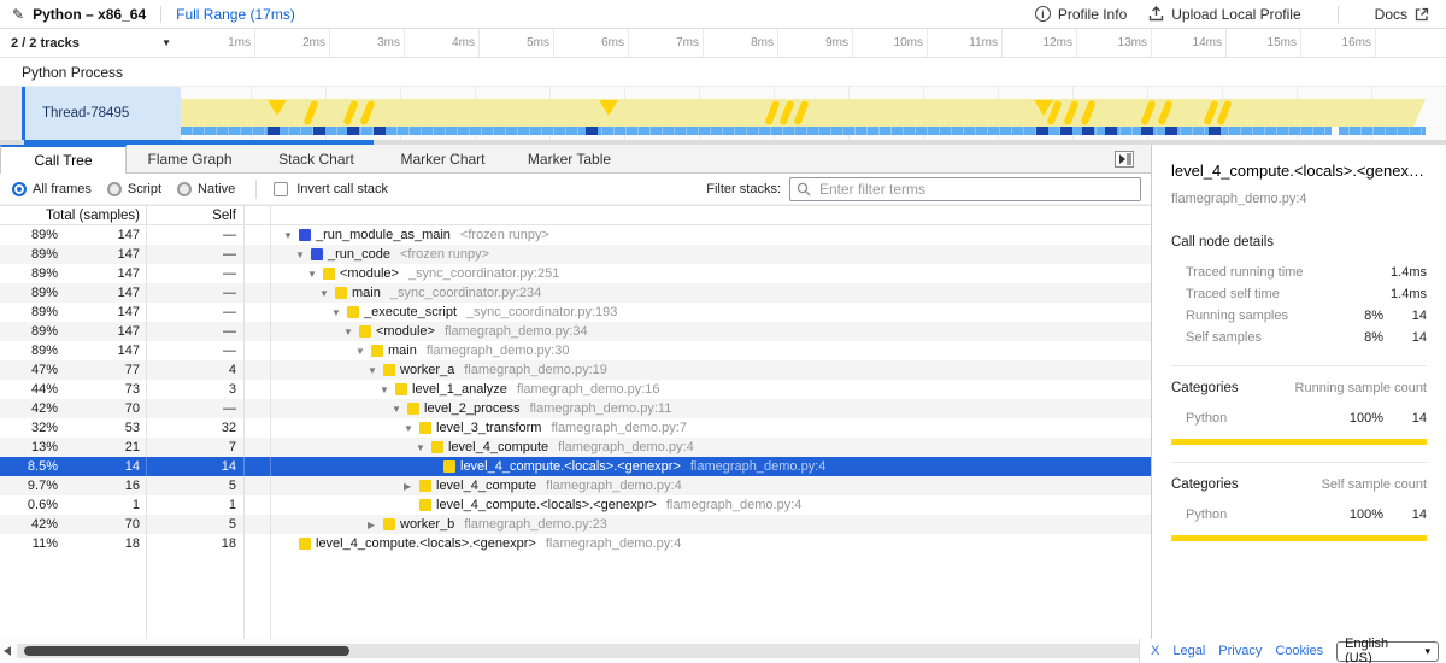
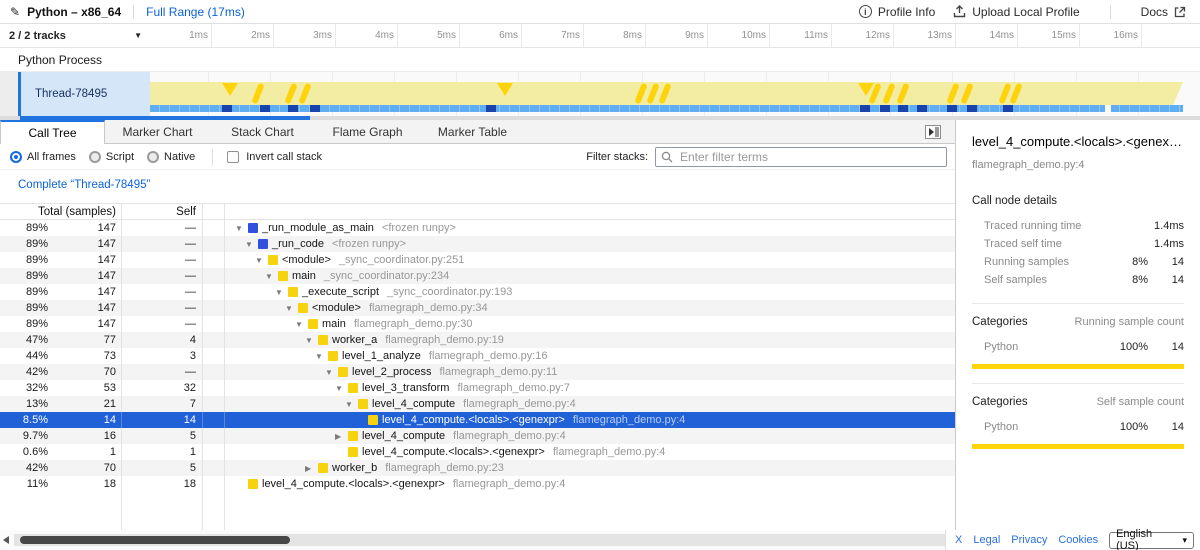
  ✎
  Python – x86_64
  Full Range (17ms)
  i
  Profile Info
  Upload Local Profile
  Docs
  2 / 2 tracks
  ▼
  1ms
  2ms
  3ms
  4ms
  5ms
  6ms
  7ms
  8ms
  9ms
  10ms
  11ms
  12ms
  13ms
  14ms
  15ms
  16ms
  Python Process
  Thread-78495
  Call Tree
- Flame Graph
+ Marker Chart
  Stack Chart
- Marker Chart
+ Flame Graph
  Marker Table
  All frames
  Script
  Native
  Invert call stack
  Filter stacks:
  Enter filter terms
+ Complete “Thread-78495”
  Total (samples)
  Self
  89%
  147
  —
  ▼
  _run_module_as_main
  <frozen runpy>
  89%
  147
  —
  ▼
  _run_code
  <frozen runpy>
  89%
  147
  —
  ▼
  <module>
  _sync_coordinator.py:251
  89%
  147
  —
  ▼
  main
  _sync_coordinator.py:234
  89%
  147
  —
  ▼
  _execute_script
  _sync_coordinator.py:193
  89%
  147
  —
  ▼
  <module>
  flamegraph_demo.py:34
  89%
  147
  —
  ▼
  main
  flamegraph_demo.py:30
  47%
  77
  4
  ▼
  worker_a
  flamegraph_demo.py:19
  44%
  73
  3
  ▼
  level_1_analyze
  flamegraph_demo.py:16
  42%
  70
  —
  ▼
  level_2_process
  flamegraph_demo.py:11
  32%
  53
  32
  ▼
  level_3_transform
  flamegraph_demo.py:7
  13%
  21
  7
  ▼
  level_4_compute
  flamegraph_demo.py:4
  8.5%
  14
  14
  level_4_compute.<locals>.<genexpr>
  flamegraph_demo.py:4
  9.7%
  16
  5
  ▶
  level_4_compute
  flamegraph_demo.py:4
  0.6%
  1
  1
  level_4_compute.<locals>.<genexpr>
  flamegraph_demo.py:4
  42%
  70
  5
  ▶
  worker_b
  flamegraph_demo.py:23
  11%
  18
  18
  level_4_compute.<locals>.<genexpr>
  flamegraph_demo.py:4
  level_4_compute.<locals>.<genex…
  flamegraph_demo.py:4
  Call node details
  Traced running time
  1.4ms
  Traced self time
  1.4ms
  Running samples
  8%
  14
  Self samples
  8%
  14
  Categories
  Running sample count
  Python
  100%
  14
  Categories
  Self sample count
  Python
  100%
  14
  X
  Legal
  Privacy
  Cookies
  English (US)
  ▾
